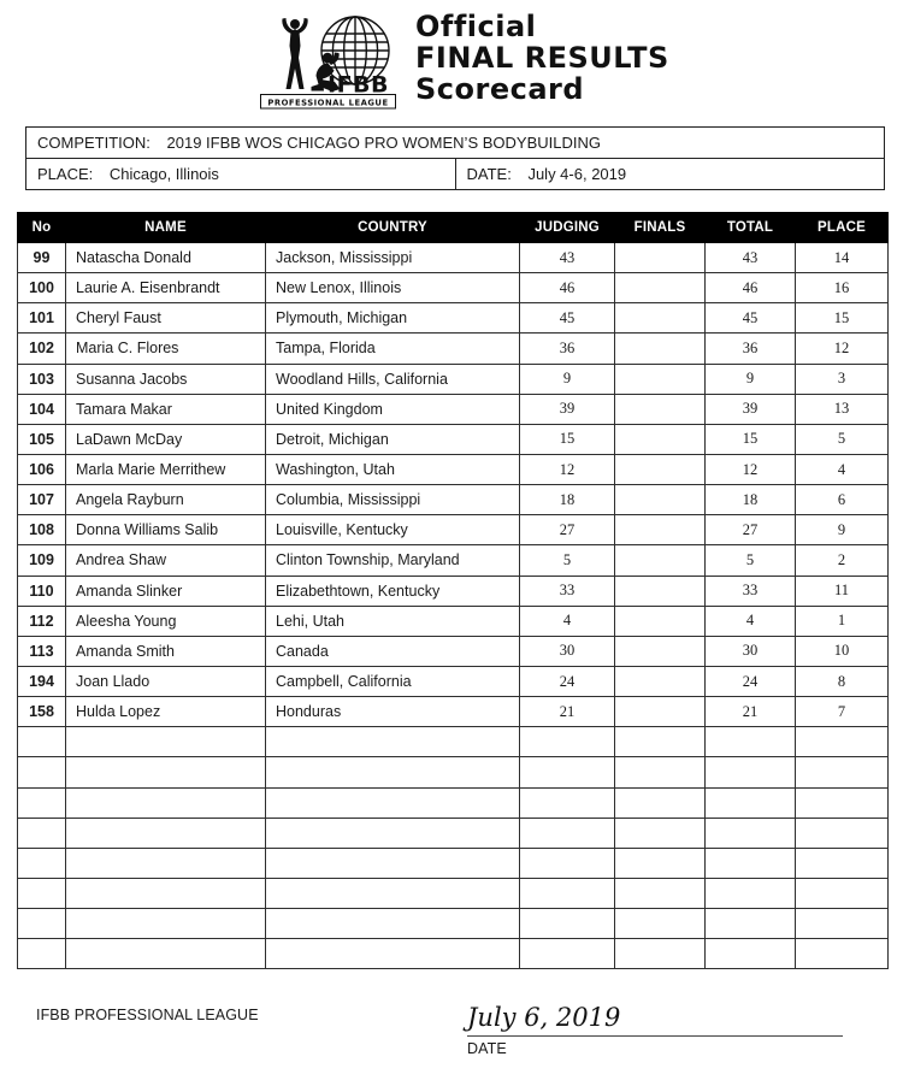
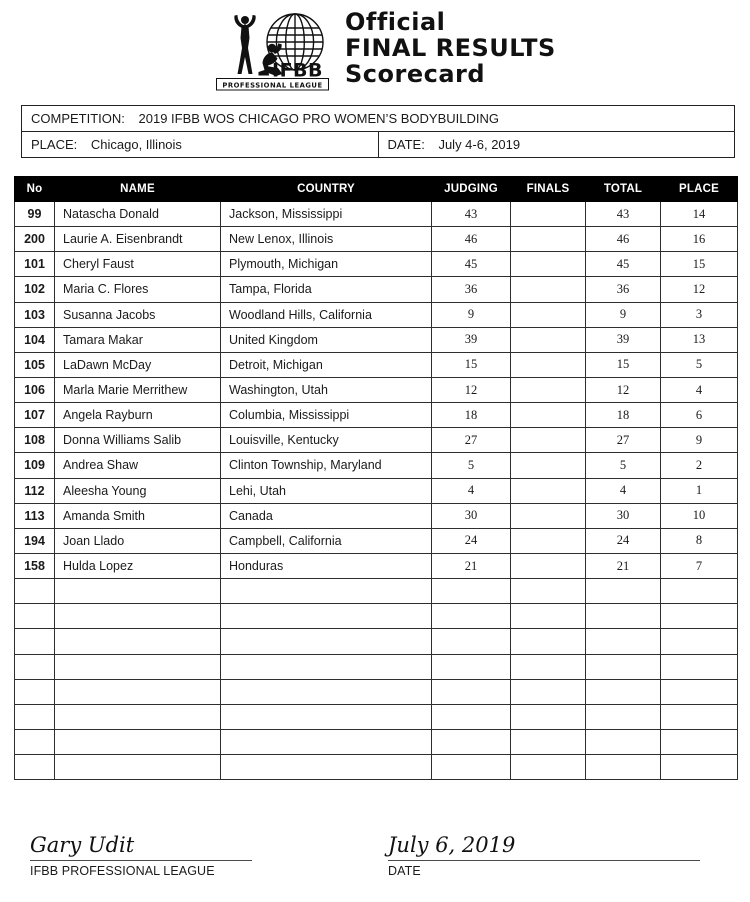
  IFBB
  PROFESSIONAL LEAGUE
  Official
  FINAL RESULTS
  Scorecard
  COMPETITION: 2019 IFBB WOS CHICAGO PRO WOMEN’S BODYBUILDING
  PLACE: Chicago, Illinois	DATE: July 4-6, 2019
  No	NAME	COUNTRY	JUDGING	FINALS	TOTAL	PLACE
  99	Natascha Donald	Jackson, Mississippi	43		43	14
- 100	Laurie A. Eisenbrandt	New Lenox, Illinois	46		46	16
+ 200	Laurie A. Eisenbrandt	New Lenox, Illinois	46		46	16
  101	Cheryl Faust	Plymouth, Michigan	45		45	15
  102	Maria C. Flores	Tampa, Florida	36		36	12
  103	Susanna Jacobs	Woodland Hills, California	9		9	3
  104	Tamara Makar	United Kingdom	39		39	13
  105	LaDawn McDay	Detroit, Michigan	15		15	5
  106	Marla Marie Merrithew	Washington, Utah	12		12	4
  107	Angela Rayburn	Columbia, Mississippi	18		18	6
  108	Donna Williams Salib	Louisville, Kentucky	27		27	9
  109	Andrea Shaw	Clinton Township, Maryland	5		5	2
- 110	Amanda Slinker	Elizabethtown, Kentucky	33		33	11
  112	Aleesha Young	Lehi, Utah	4		4	1
  113	Amanda Smith	Canada	30		30	10
  194	Joan Llado	Campbell, California	24		24	8
  158	Hulda Lopez	Honduras	21		21	7
+ Gary Udit
  IFBB PROFESSIONAL LEAGUE
  July 6, 2019
  DATE
